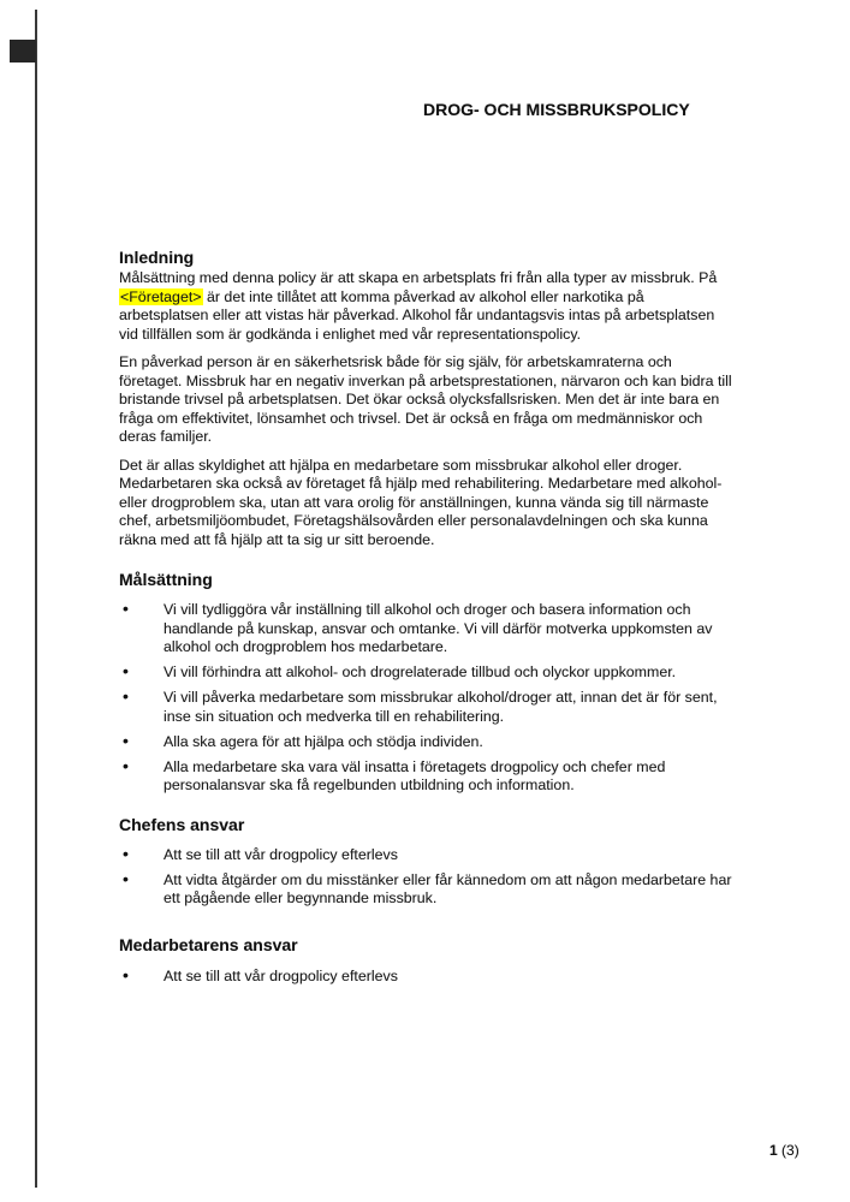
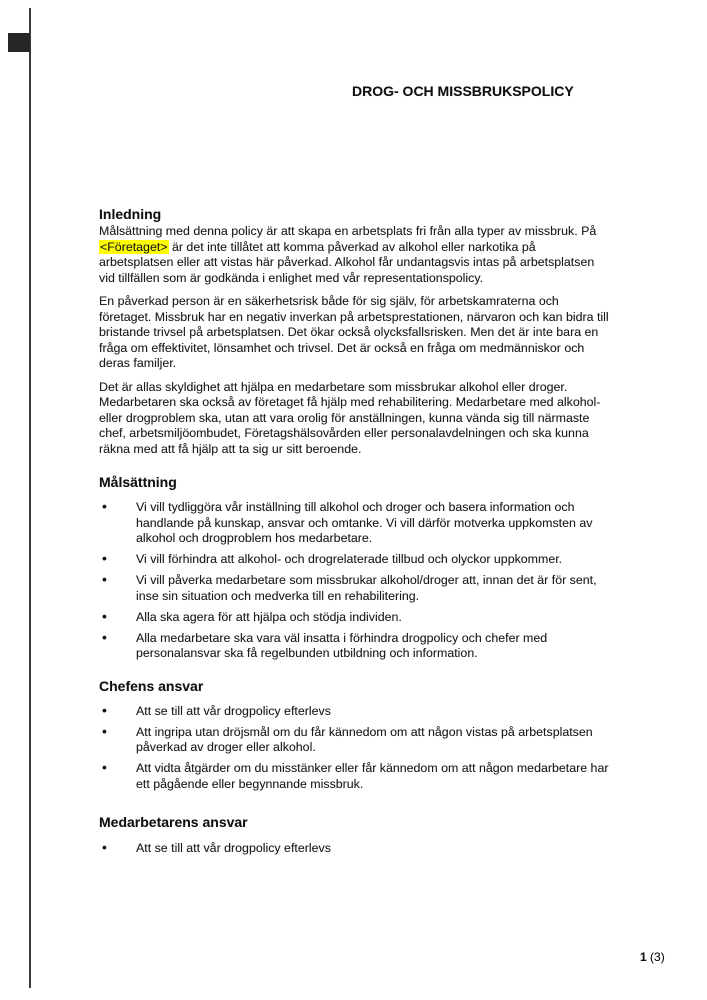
  DROG- OCH MISSBRUKSPOLICY
  Inledning
  Målsättning med denna policy är att skapa en arbetsplats fri från alla typer av missbruk. På <Företaget> är det inte tillåtet att komma påverkad av alkohol eller narkotika på arbetsplatsen eller att vistas här påverkad. Alkohol får undantagsvis intas på arbetsplatsen vid tillfällen som är godkända i enlighet med vår representationspolicy.
  En påverkad person är en säkerhetsrisk både för sig själv, för arbetskamraterna och företaget. Missbruk har en negativ inverkan på arbetsprestationen, närvaron och kan bidra till bristande trivsel på arbetsplatsen. Det ökar också olycksfallsrisken. Men det är inte bara en fråga om effektivitet, lönsamhet och trivsel. Det är också en fråga om medmänniskor och deras familjer.
  Det är allas skyldighet att hjälpa en medarbetare som missbrukar alkohol eller droger. Medarbetaren ska också av företaget få hjälp med rehabilitering. Medarbetare med alkohol- eller drogproblem ska, utan att vara orolig för anställningen, kunna vända sig till närmaste chef, arbetsmiljöombudet, Företagshälsovården eller personalavdelningen och ska kunna räkna med att få hjälp att ta sig ur sitt beroende.
  Målsättning
  Vi vill tydliggöra vår inställning till alkohol och droger och basera information och handlande på kunskap, ansvar och omtanke. Vi vill därför motverka uppkomsten av alkohol och drogproblem hos medarbetare.
  Vi vill förhindra att alkohol- och drogrelaterade tillbud och olyckor uppkommer.
  Vi vill påverka medarbetare som missbrukar alkohol/droger att, innan det är för sent, inse sin situation och medverka till en rehabilitering.
  Alla ska agera för att hjälpa och stödja individen.
- Alla medarbetare ska vara väl insatta i företagets drogpolicy och chefer med personalansvar ska få regelbunden utbildning och information.
+ Alla medarbetare ska vara väl insatta i förhindra drogpolicy och chefer med personalansvar ska få regelbunden utbildning och information.
  Chefens ansvar
  Att se till att vår drogpolicy efterlevs
+ Att ingripa utan dröjsmål om du får kännedom om att någon vistas på arbetsplatsen påverkad av droger eller alkohol.
  Att vidta åtgärder om du misstänker eller får kännedom om att någon medarbetare har ett pågående eller begynnande missbruk.
  Medarbetarens ansvar
  Att se till att vår drogpolicy efterlevs
  1 (3)
